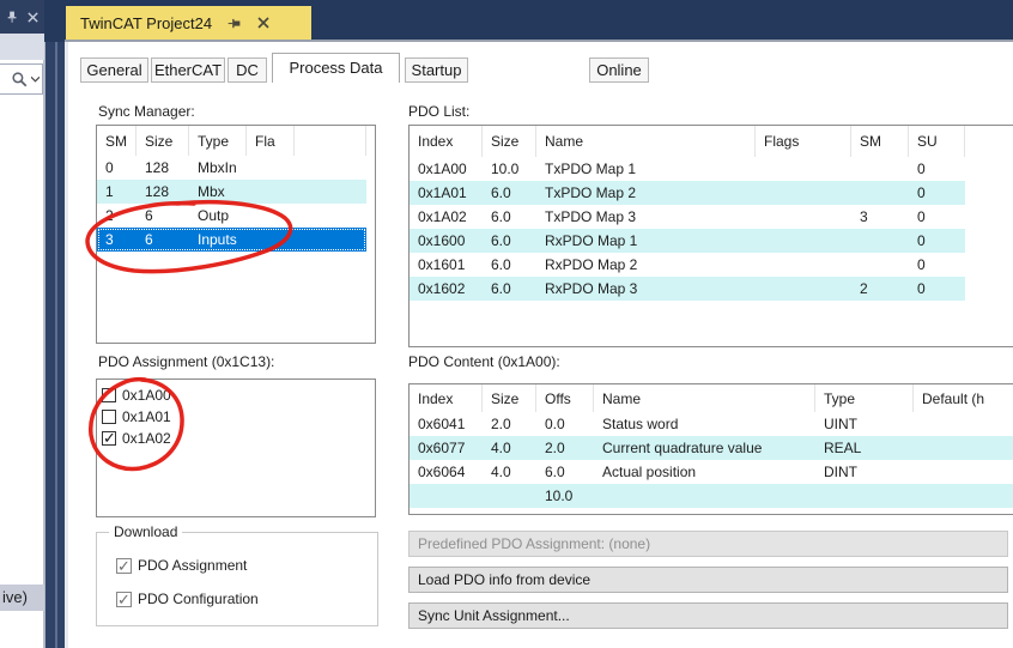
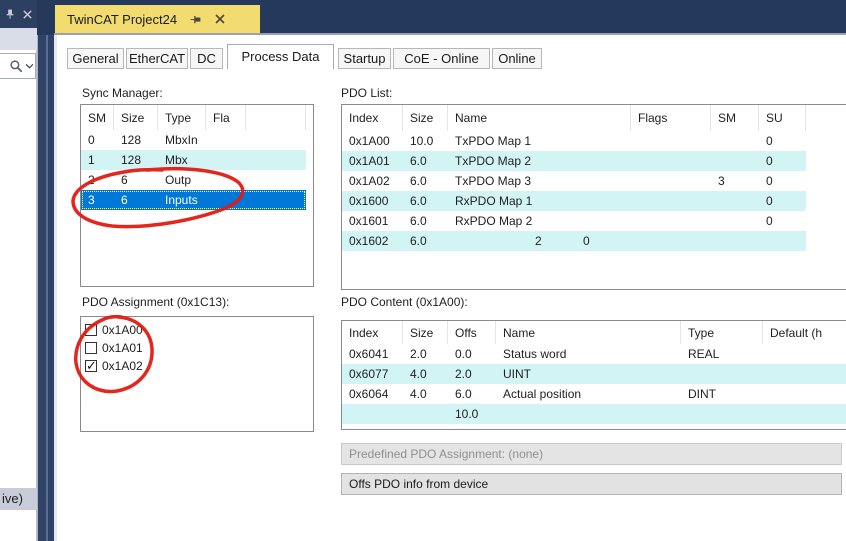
  TwinCAT Project24
  ive)
  General
  EtherCAT
  DC
  Process Data
  Startup
+ CoE - Online
  Online
  Sync Manager:
  SM
  Size
  Type
  Fla
  0
  128
  MbxIn
  1
  128
  Mbx
  6
  Outp
  3
  6
  Inputs
  PDO List:
  Index
  Size
  Name
  Flags
  SM
  SU
  0x1A00
  10.0
  TxPDO Map 1
  0
  0x1A01
  6.0
  TxPDO Map 2
  0
  0x1A02
  6.0
  TxPDO Map 3
  3
  0
  0x1600
  6.0
  RxPDO Map 1
  0
  0x1601
  6.0
  RxPDO Map 2
  0
  0x1602
  6.0
- RxPDO Map 3
  2
  0
  PDO Assignment (0x1C13):
  0x1A00
  0x1A01
  0x1A02
  PDO Content (0x1A00):
  Index
  Size
  Offs
  Name
  Type
  Default (h
  0x6041
  2.0
  0.0
  Status word
- UINT
+ REAL
  0x6077
  4.0
  2.0
- Current quadrature value
- REAL
+ UINT
  0x6064
  4.0
  6.0
  Actual position
  DINT
  10.0
- Download
- PDO Assignment
- PDO Configuration
  Predefined PDO Assignment: (none)
- Load PDO info from device
+ Offs PDO info from device
- Sync Unit Assignment...
